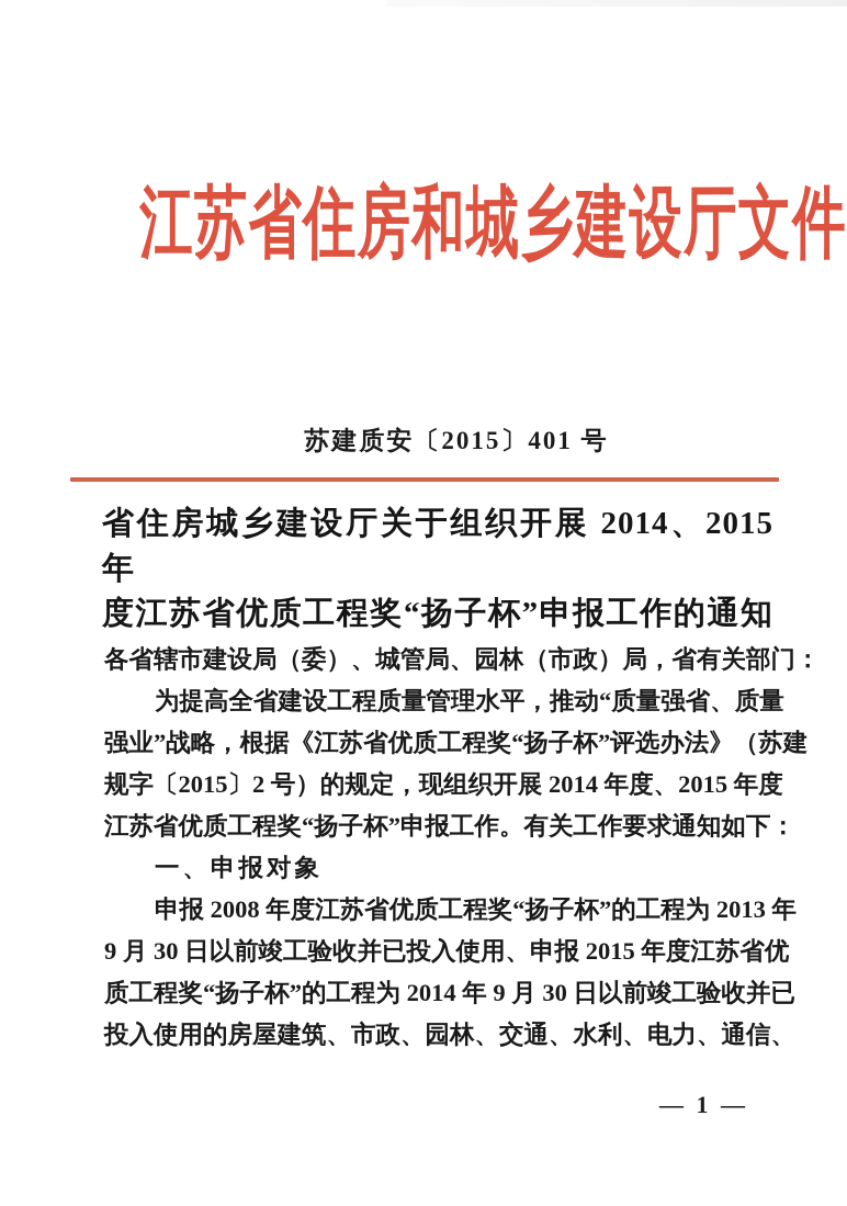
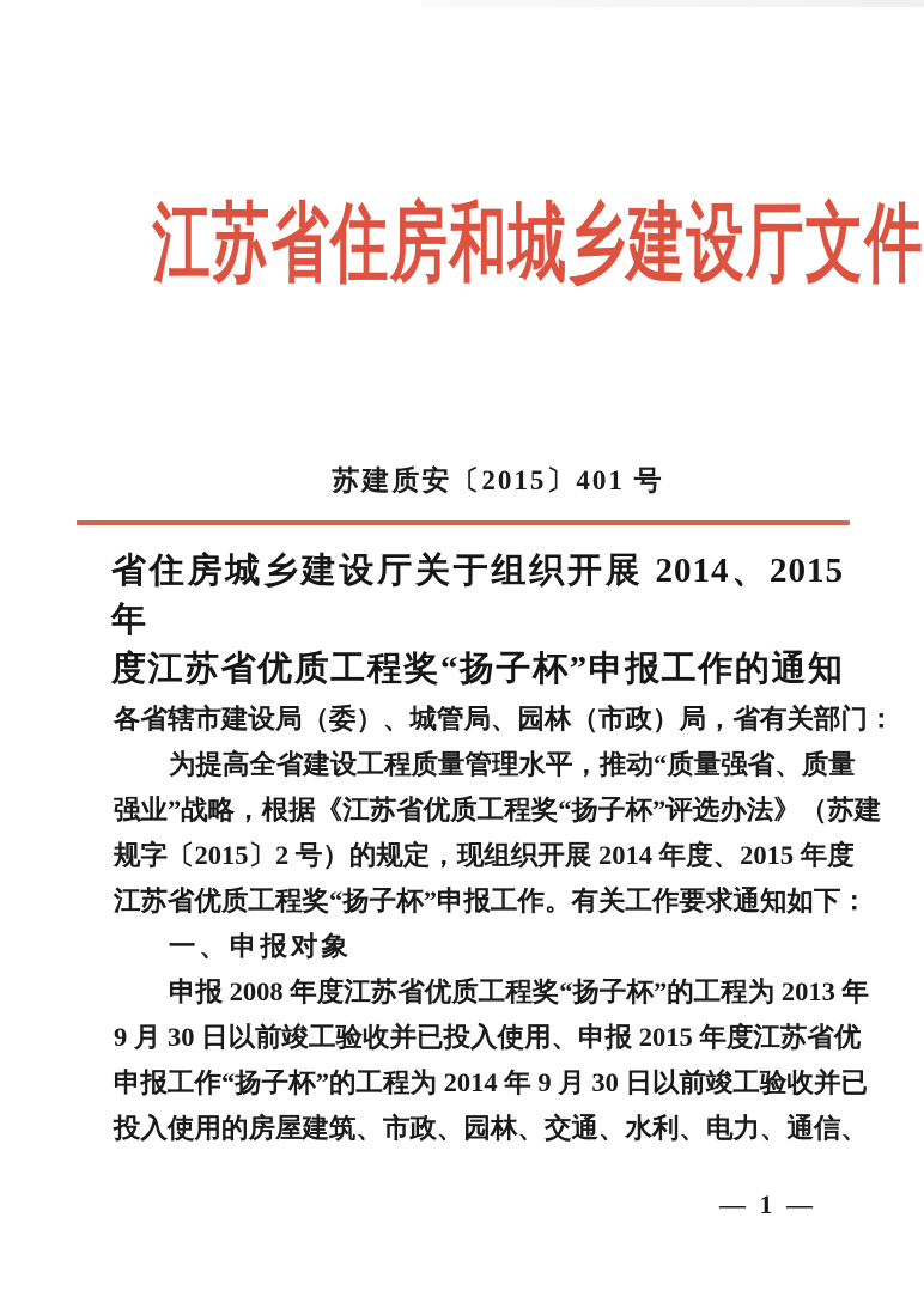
  江苏省住房和城乡建设厅文件
  苏建质安〔2015〕401 号
  省住房城乡建设厅关于组织开展 2014、2015 年
  度江苏省优质工程奖“扬子杯”申报工作的通知
  各省辖市建设局（委）、城管局、园林（市政）局，省有关部门：
  为提高全省建设工程质量管理水平，推动“质量强省、质量
  强业”战略，根据《江苏省优质工程奖“扬子杯”评选办法》（苏建
  规字〔2015〕2 号）的规定，现组织开展 2014 年度、2015 年度
  江苏省优质工程奖“扬子杯”申报工作。有关工作要求通知如下：
  一、申报对象
  申报 2008 年度江苏省优质工程奖“扬子杯”的工程为 2013 年
  9 月 30 日以前竣工验收并已投入使用、申报 2015 年度江苏省优
- 质工程奖“扬子杯”的工程为 2014 年 9 月 30 日以前竣工验收并已
+ 申报工作“扬子杯”的工程为 2014 年 9 月 30 日以前竣工验收并已
  投入使用的房屋建筑、市政、园林、交通、水利、电力、通信、
  — 1 —
